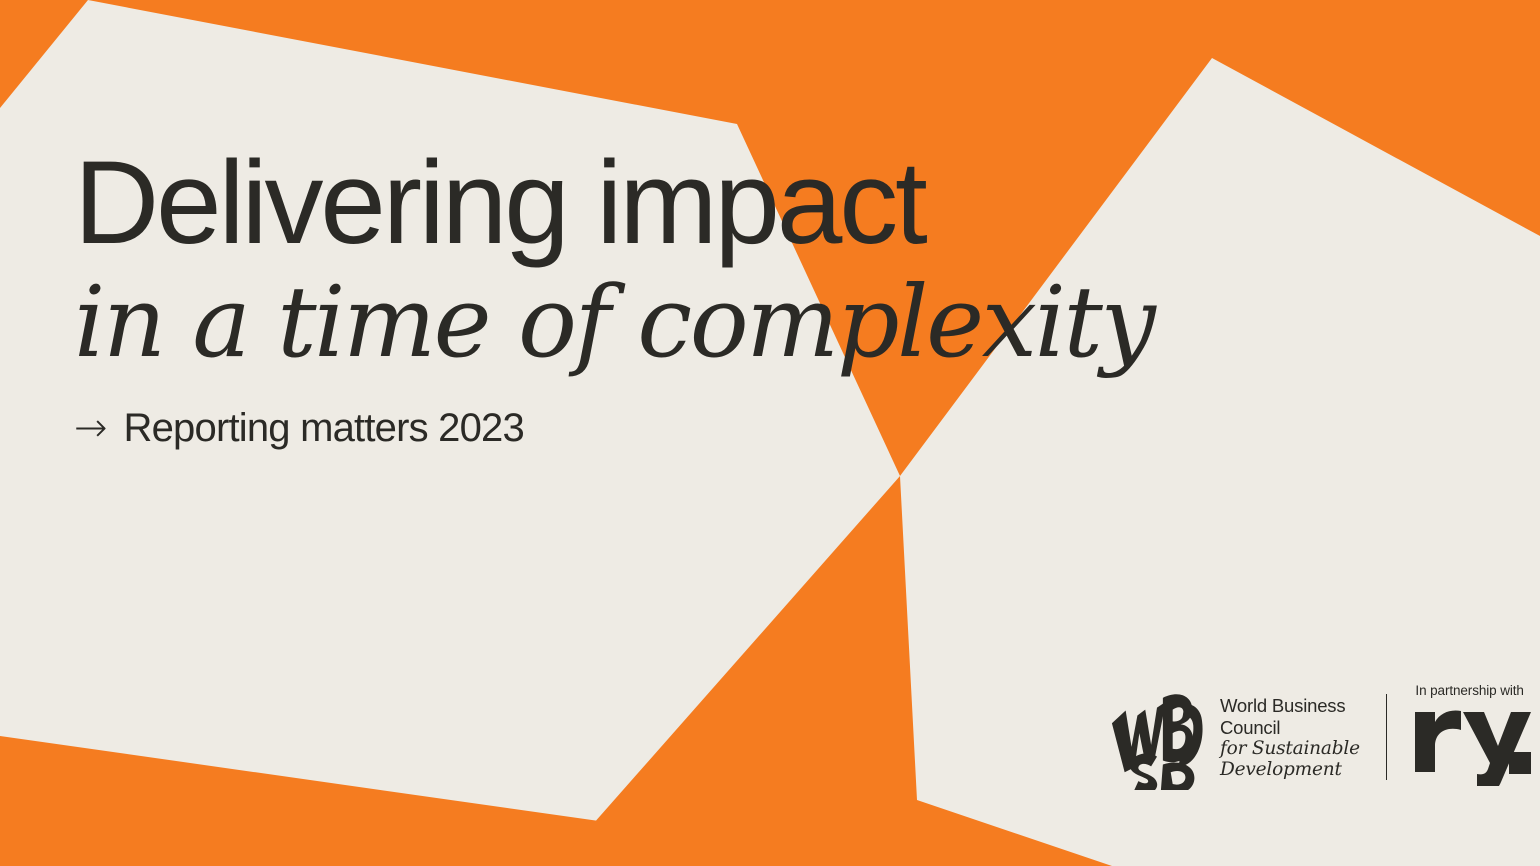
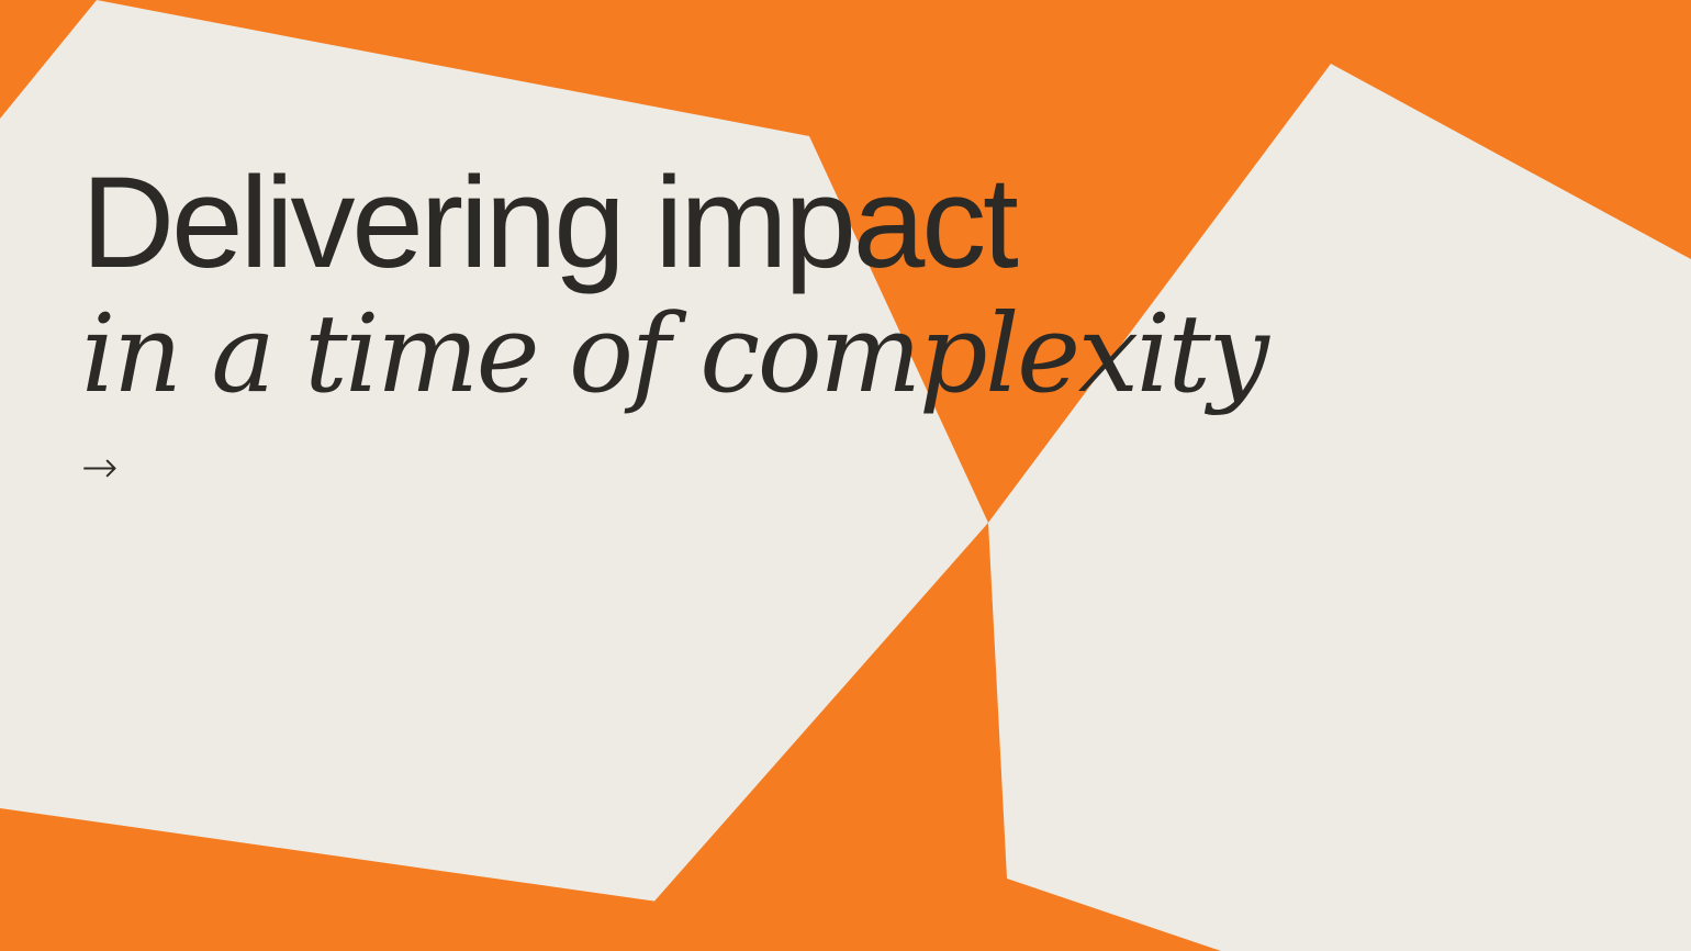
  Delivering impact
  in a time of complexity
  →
- Reporting matters 2023
- World Business
- Council
- for Sustainable
- Development
- In partnership with
